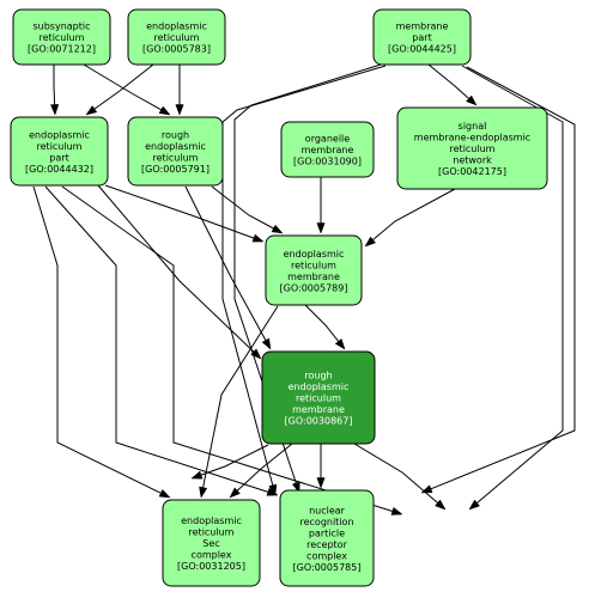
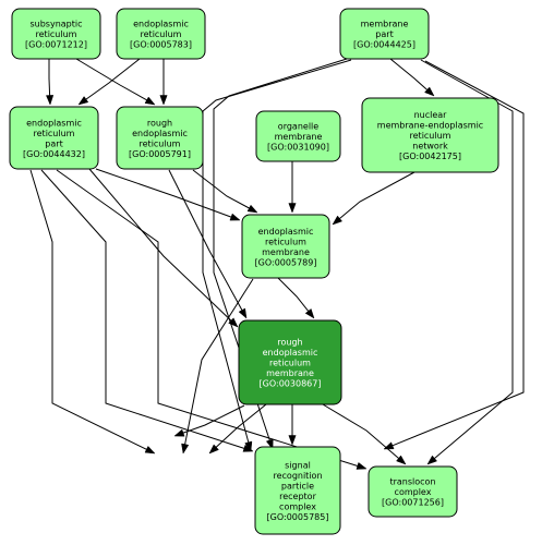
  subsynaptic reticulum [GO:0071212]
  endoplasmic reticulum [GO:0005783]
  membrane part [GO:0044425]
  endoplasmic reticulum part [GO:0044432]
  rough endoplasmic reticulum [GO:0005791]
  organelle membrane [GO:0031090]
- signal membrane-endoplasmic reticulum network [GO:0042175]
+ nuclear membrane-endoplasmic reticulum network [GO:0042175]
  endoplasmic reticulum membrane [GO:0005789]
  rough endoplasmic reticulum membrane [GO:0030867]
- endoplasmic reticulum Sec complex [GO:0031205]
- nuclear recognition particle receptor complex [GO:0005785]
+ signal recognition particle receptor complex [GO:0005785]
+ translocon complex [GO:0071256]
